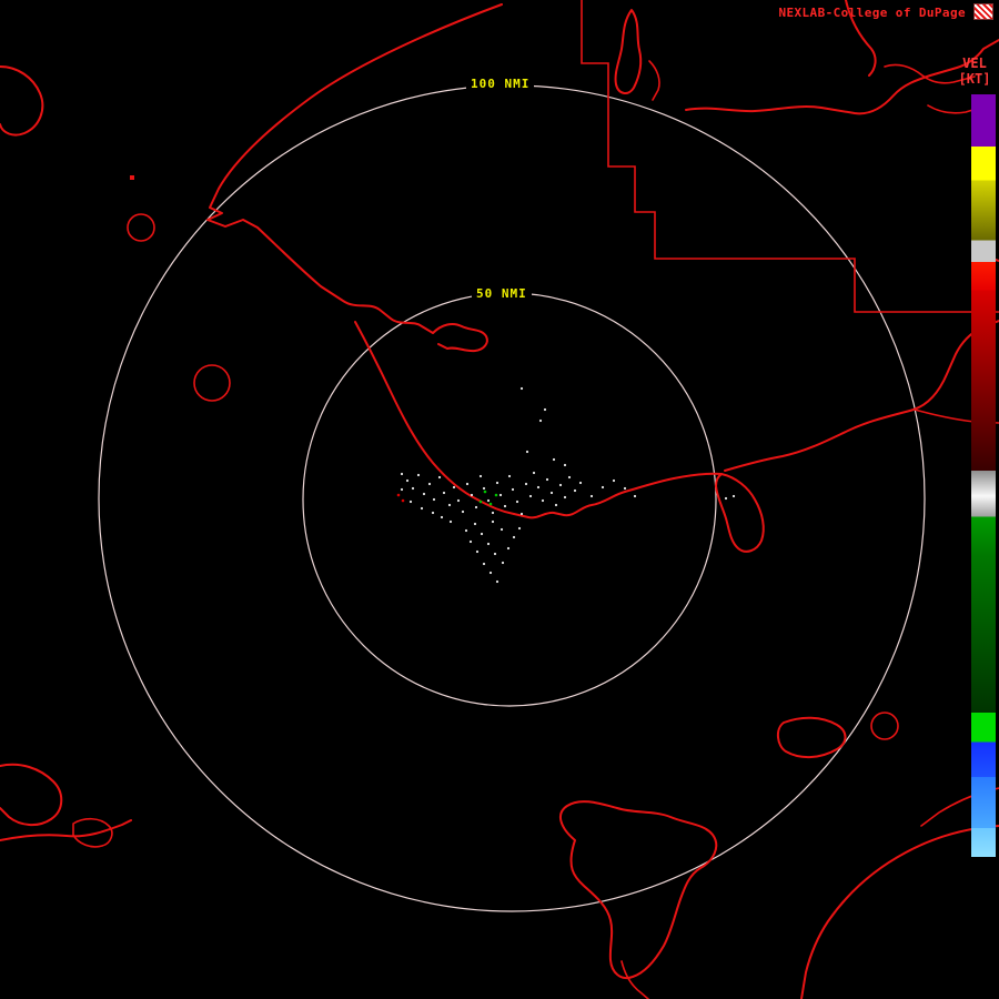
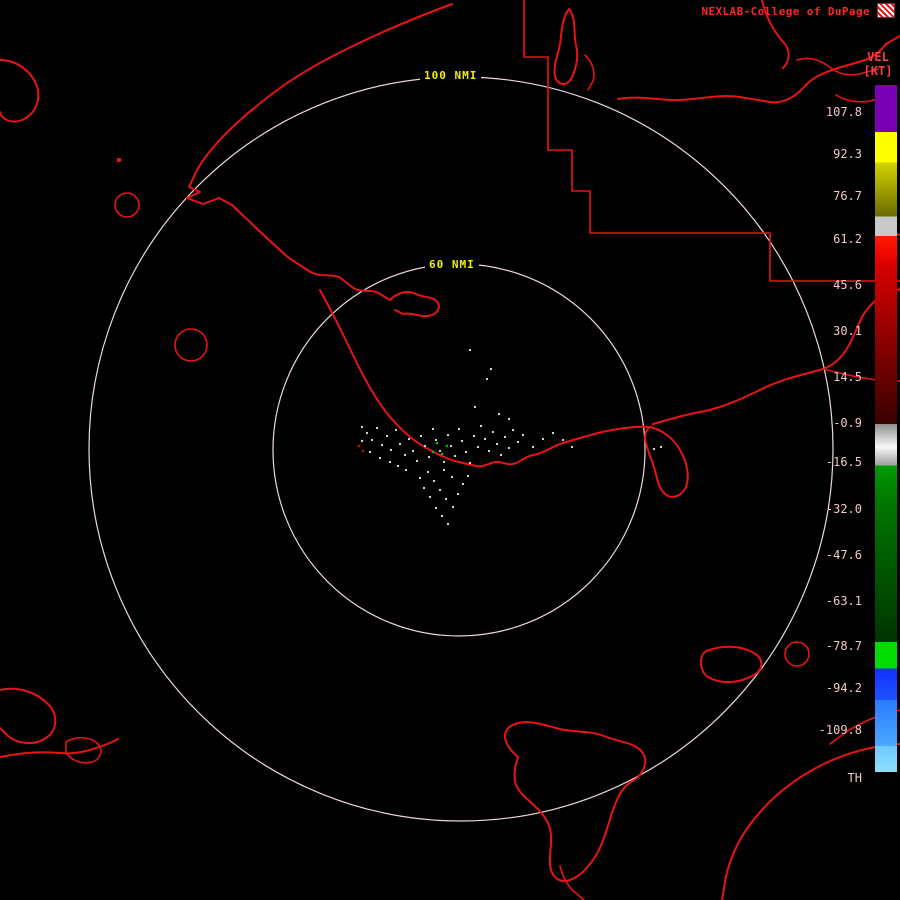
  100 NMI
- 50 NMI
+ 60 NMI
  NEXLAB-College of DuPage
  VEL
  [KT]
+ 107.8
+ 92.3
+ 76.7
+ 61.2
+ 45.6
+ 30.1
+ 14.5
+ -0.9
+ -16.5
+ -32.0
+ -47.6
+ -63.1
+ -78.7
+ -94.2
+ -109.8
+ TH
